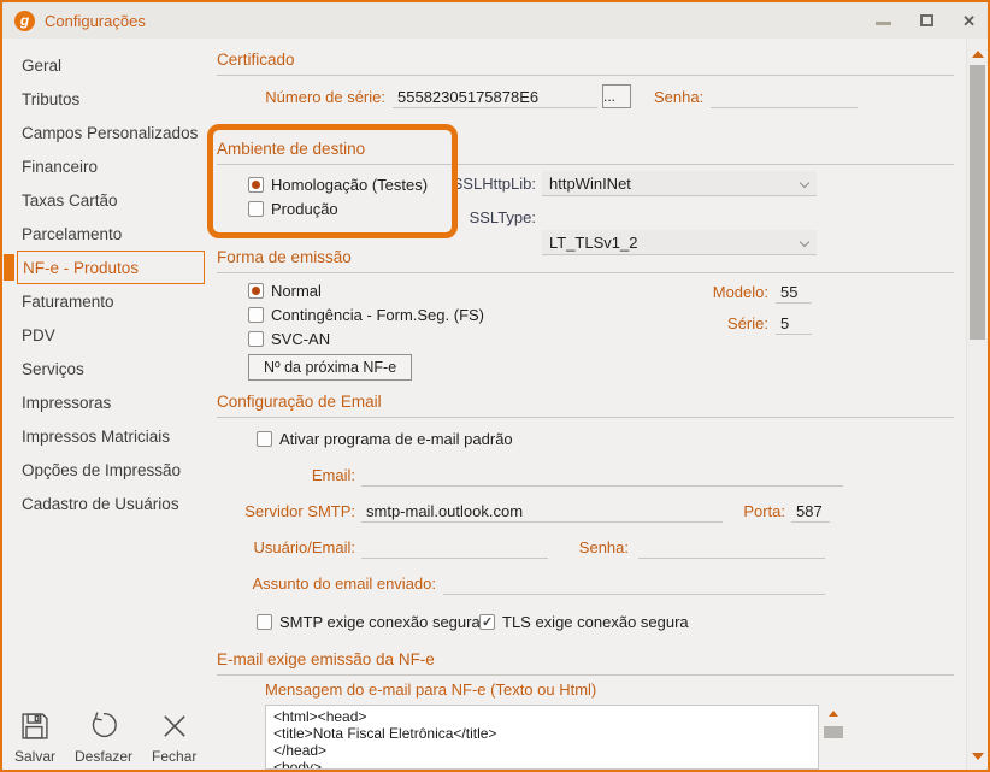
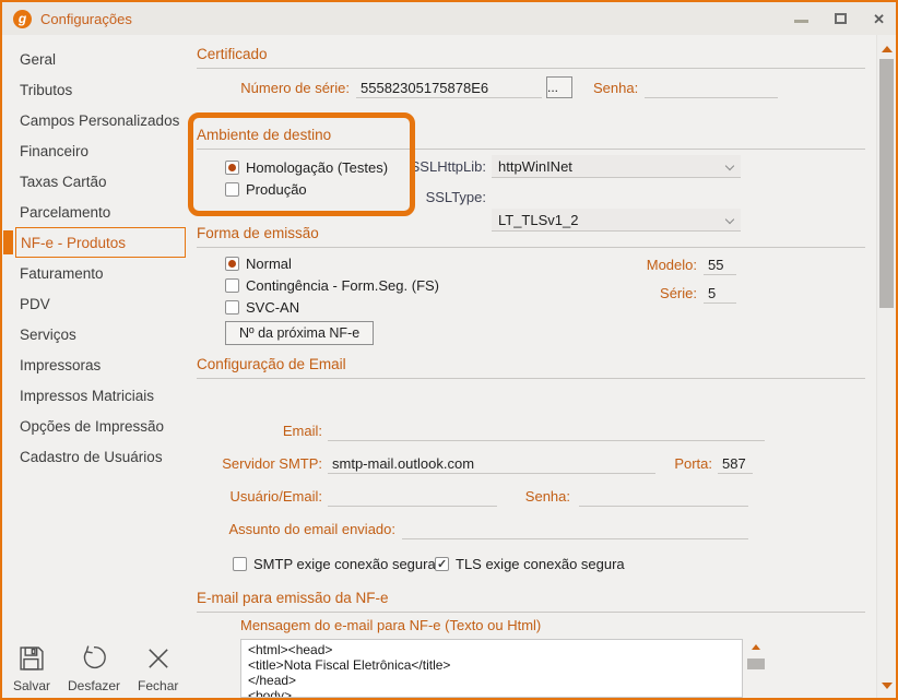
  g
  Configurações
  ✕
  Geral
  Tributos
  Campos Personalizados
  Financeiro
  Taxas Cartão
  Parcelamento
  NF-e - Produtos
  Faturamento
  PDV
  Serviços
  Impressoras
  Impressos Matriciais
  Opções de Impressão
  Cadastro de Usuários
  Salvar
  Desfazer
  Fechar
  Certificado
  Número de série:
  55582305175878E6
  ...
  Senha:
  Ambiente de destino
  Homologação (Testes)
  Produção
  SSLHttpLib:
  httpWinINet
  SSLType:
  LT_TLSv1_2
  Forma de emissão
  Normal
  Contingência - Form.Seg. (FS)
  SVC-AN
  Nº da próxima NF-e
  Modelo:
  55
  Série:
  5
  Configuração de Email
- Ativar programa de e-mail padrão
  Email:
  Servidor SMTP:
  smtp-mail.outlook.com
  Porta:
  587
  Usuário/Email:
  Senha:
  Assunto do email enviado:
  SMTP exige conexão segura
  TLS exige conexão segura
- E-mail exige emissão da NF-e
+ E-mail para emissão da NF-e
  Mensagem do e-mail para NF-e (Texto ou Html)
  <html><head>
  <title>Nota Fiscal Eletrônica</title>
  </head>
